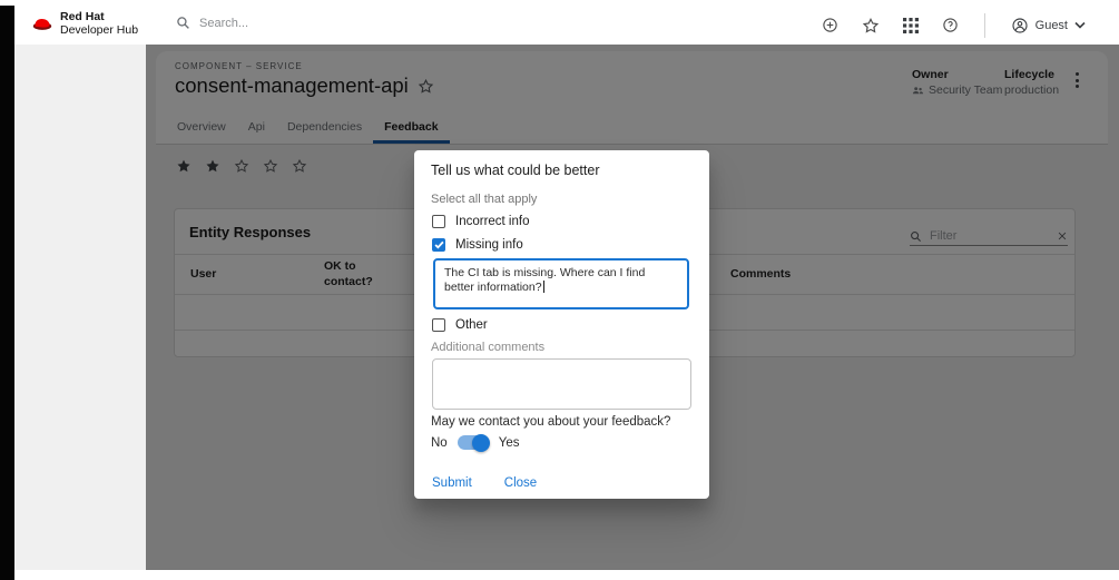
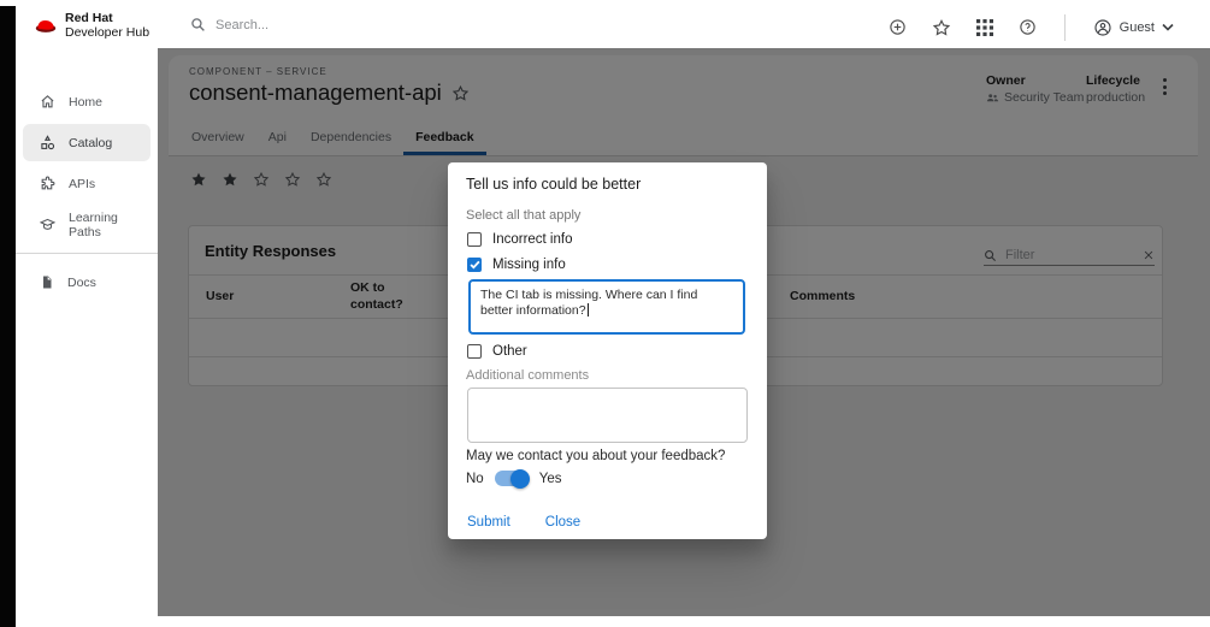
  Red Hat
  Developer Hub
  Search...
  Guest
+ Home
+ Catalog
+ APIs
+ Learning Paths
+ Docs
  COMPONENT – SERVICE
  consent-management-api
  Owner
  Security Team
  Lifecycle
  production
  Overview
  Api
  Dependencies
  Feedback
  Entity Responses
  Filter
  User
  OK to contact?
  Comments
- Tell us what could be better
+ Tell us info could be better
  Select all that apply
  Incorrect info
  Missing info
  The CI tab is missing. Where can I find better information?
  Other
  Additional comments
  May we contact you about your feedback?
  No
  Yes
  Submit
  Close
